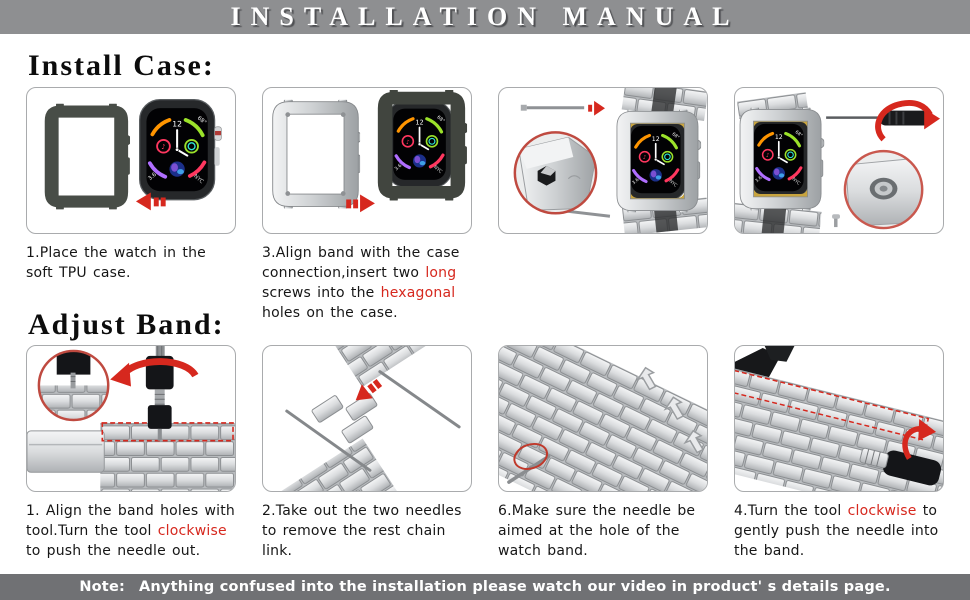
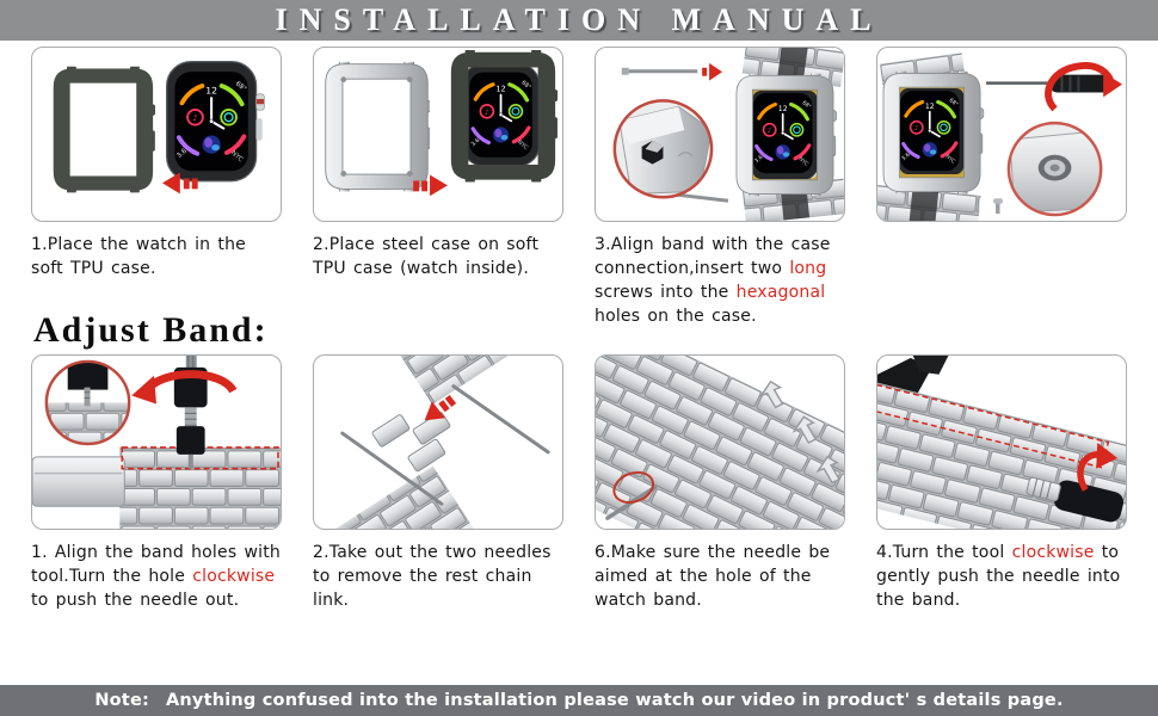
  INSTALLATION MANUAL
- Install Case:
  1.Place the watch in the soft TPU case.
+ 2.Place steel case on soft TPU case (watch inside).
  3.Align band with the case connection,insert two long screws into the hexagonal holes on the case.
  Adjust Band:
- 1. Align the band holes with tool.Turn the tool clockwise to push the needle out.
+ 1. Align the band holes with tool.Turn the hole clockwise to push the needle out.
  2.Take out the two needles to remove the rest chain link.
  6.Make sure the needle be aimed at the hole of the watch band.
  4.Turn the tool clockwise to gently push the needle into the band.
  Note:
  Anything confused into the installation please watch our video in product' s details page.
